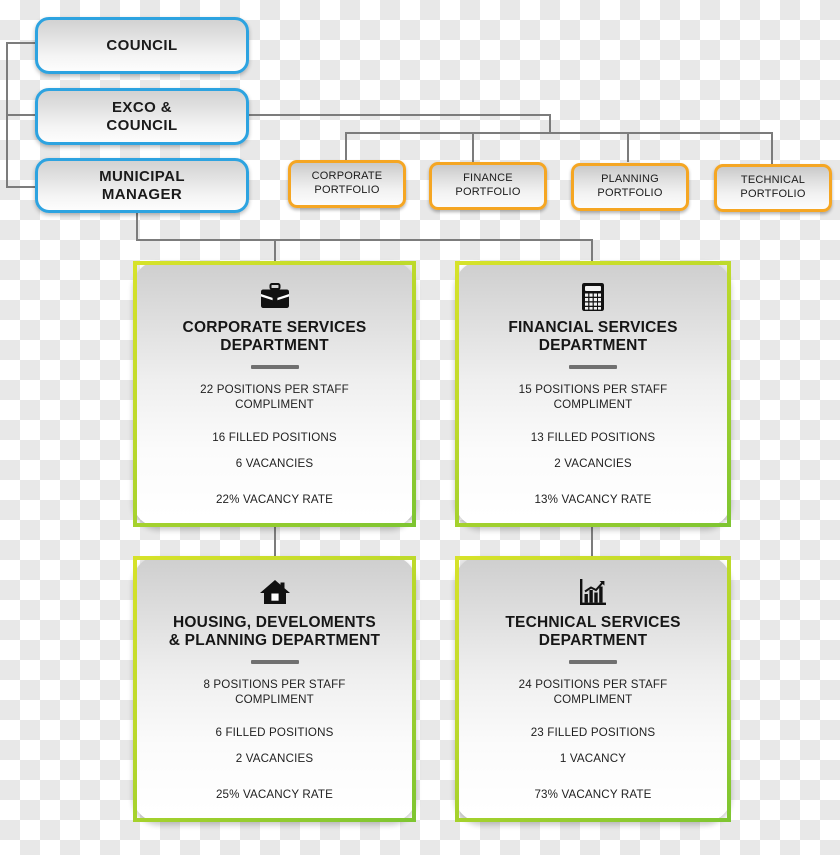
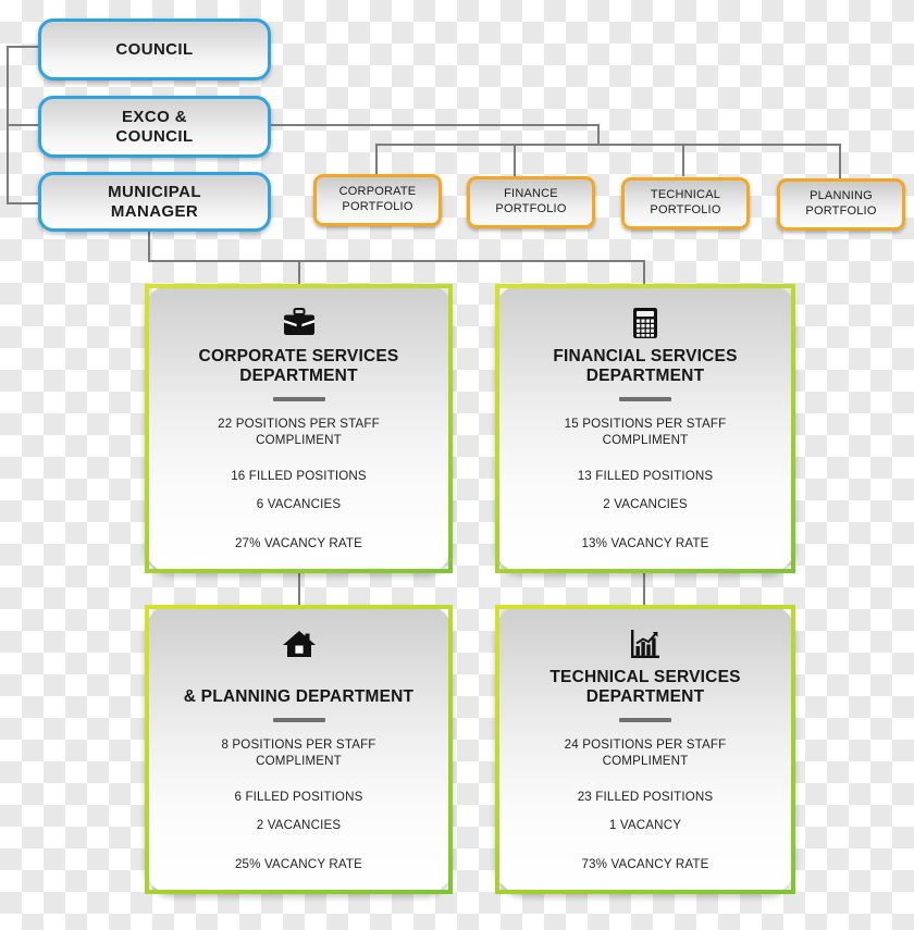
  COUNCIL
  EXCO &
  COUNCIL
  MUNICIPAL
  MANAGER
  CORPORATE
  PORTFOLIO
  FINANCE
  PORTFOLIO
- PLANNING
+ TECHNICAL
  PORTFOLIO
- TECHNICAL
+ PLANNING
  PORTFOLIO
  CORPORATE SERVICES
  DEPARTMENT
  22 POSITIONS PER STAFF
  COMPLIMENT
  16 FILLED POSITIONS
  6 VACANCIES
- 22% VACANCY RATE
+ 27% VACANCY RATE
  FINANCIAL SERVICES
  DEPARTMENT
  15 POSITIONS PER STAFF
  COMPLIMENT
  13 FILLED POSITIONS
  2 VACANCIES
  13% VACANCY RATE
- HOUSING, DEVELOMENTS
  & PLANNING DEPARTMENT
  8 POSITIONS PER STAFF
  COMPLIMENT
  6 FILLED POSITIONS
  2 VACANCIES
  25% VACANCY RATE
  TECHNICAL SERVICES
  DEPARTMENT
  24 POSITIONS PER STAFF
  COMPLIMENT
  23 FILLED POSITIONS
  1 VACANCY
  73% VACANCY RATE
